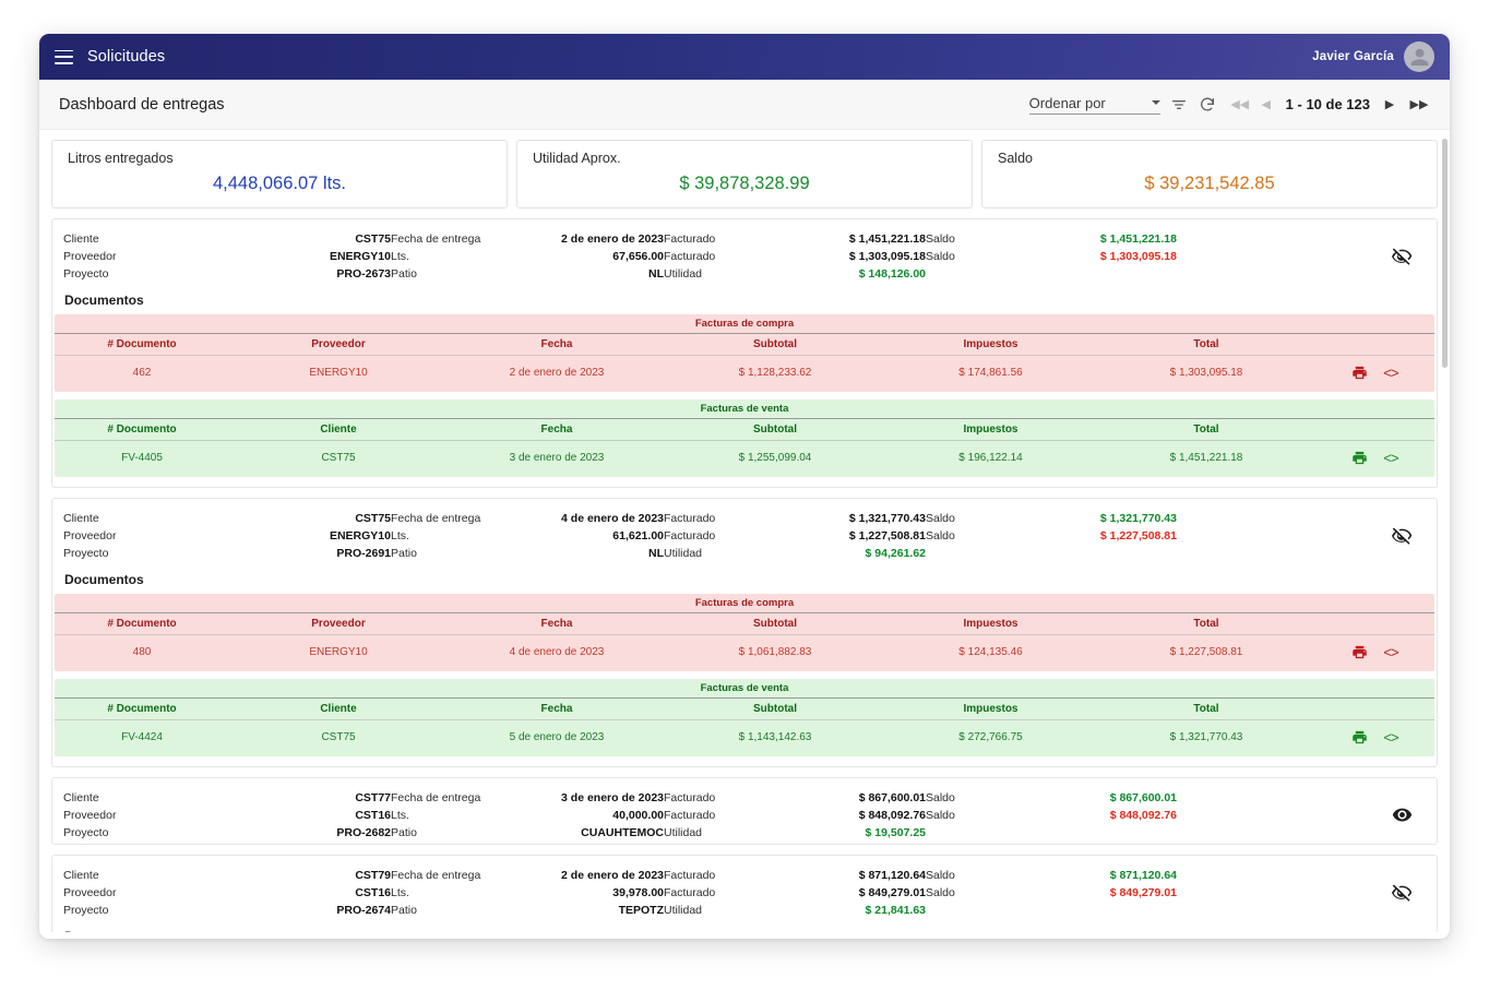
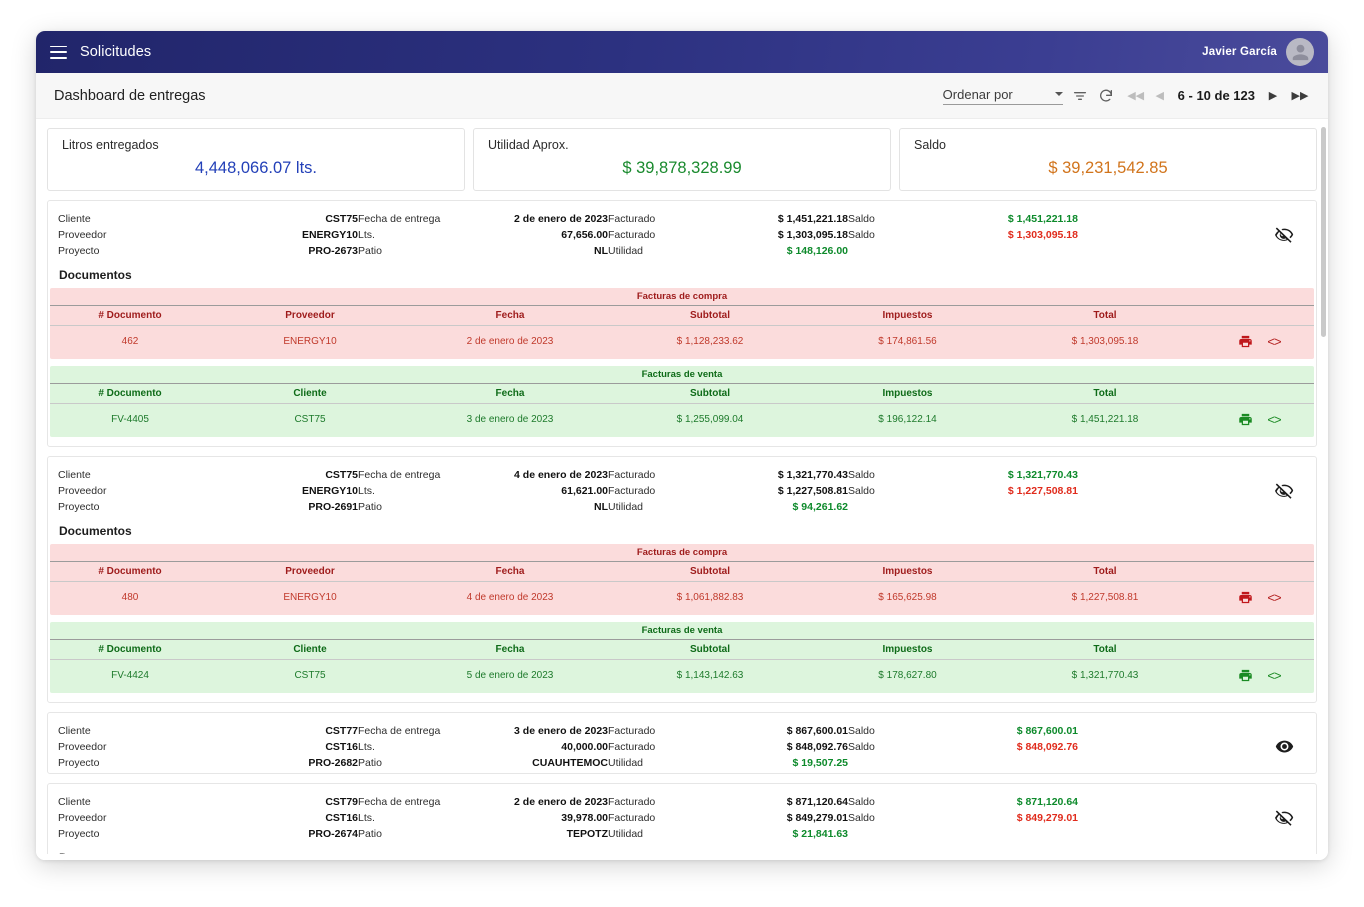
  Solicitudes
  Javier García
  Dashboard de entregas
  Ordenar por
  ◀◀
  ◀
- 1 - 10 de 123
+ 6 - 10 de 123
  ▶
  ▶▶
  Litros entregados
  4,448,066.07 lts.
  Utilidad Aprox.
  $ 39,878,328.99
  Saldo
  $ 39,231,542.85
  Cliente
  CST75
  Proveedor
  ENERGY10
  Proyecto
  PRO-2673
  Fecha de entrega
  2 de enero de 2023
  Lts.
  67,656.00
  Patio
  NL
  Facturado
  $ 1,451,221.18
  Facturado
  $ 1,303,095.18
  Utilidad
  $ 148,126.00
  Saldo
  $ 1,451,221.18
  Saldo
  $ 1,303,095.18
  Documentos
  Facturas de compra
  # Documento
  Proveedor
  Fecha
  Subtotal
  Impuestos
  Total
  462
  ENERGY10
  2 de enero de 2023
  $ 1,128,233.62
  $ 174,861.56
  $ 1,303,095.18
  <>
  Facturas de venta
  # Documento
  Cliente
  Fecha
  Subtotal
  Impuestos
  Total
  FV-4405
  CST75
  3 de enero de 2023
  $ 1,255,099.04
  $ 196,122.14
  $ 1,451,221.18
  <>
  Cliente
  CST75
  Proveedor
  ENERGY10
  Proyecto
  PRO-2691
  Fecha de entrega
  4 de enero de 2023
  Lts.
  61,621.00
  Patio
  NL
  Facturado
  $ 1,321,770.43
  Facturado
  $ 1,227,508.81
  Utilidad
  $ 94,261.62
  Saldo
  $ 1,321,770.43
  Saldo
  $ 1,227,508.81
  Documentos
  Facturas de compra
  # Documento
  Proveedor
  Fecha
  Subtotal
  Impuestos
  Total
  480
  ENERGY10
  4 de enero de 2023
  $ 1,061,882.83
- $ 124,135.46
+ $ 165,625.98
  $ 1,227,508.81
  <>
  Facturas de venta
  # Documento
  Cliente
  Fecha
  Subtotal
  Impuestos
  Total
  FV-4424
  CST75
  5 de enero de 2023
  $ 1,143,142.63
- $ 272,766.75
+ $ 178,627.80
  $ 1,321,770.43
  <>
  Cliente
  CST77
  Proveedor
  CST16
  Proyecto
  PRO-2682
  Fecha de entrega
  3 de enero de 2023
  Lts.
  40,000.00
  Patio
  CUAUHTEMOC
  Facturado
  $ 867,600.01
  Facturado
  $ 848,092.76
  Utilidad
  $ 19,507.25
  Saldo
  $ 867,600.01
  Saldo
  $ 848,092.76
  Cliente
  CST79
  Proveedor
  CST16
  Proyecto
  PRO-2674
  Fecha de entrega
  2 de enero de 2023
  Lts.
  39,978.00
  Patio
  TEPOTZ
  Facturado
  $ 871,120.64
  Facturado
  $ 849,279.01
  Utilidad
  $ 21,841.63
  Saldo
  $ 871,120.64
  Saldo
  $ 849,279.01
